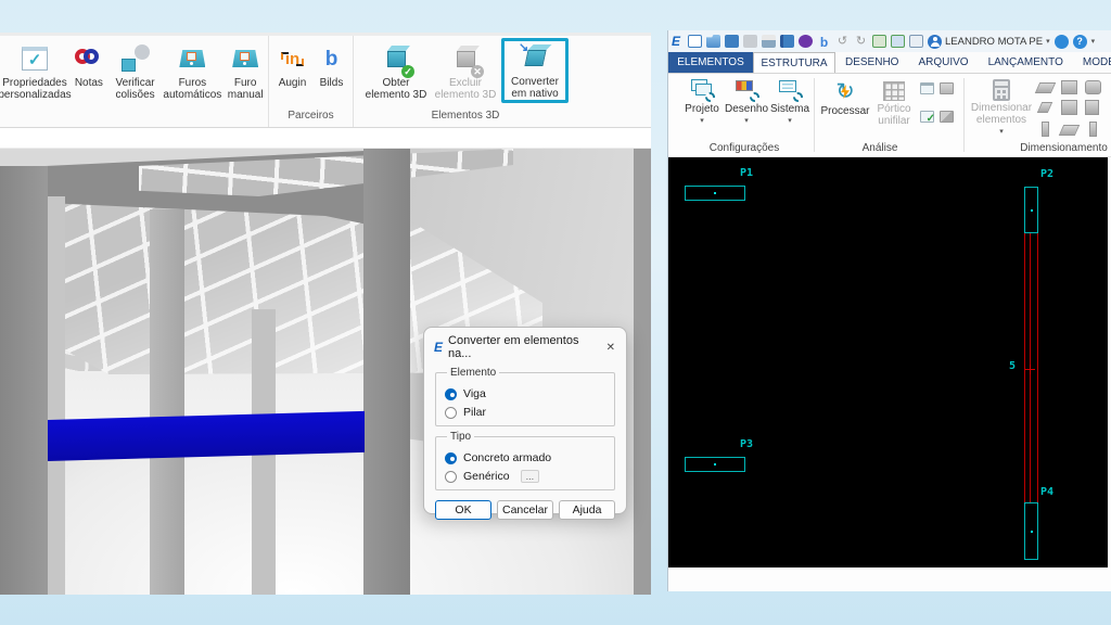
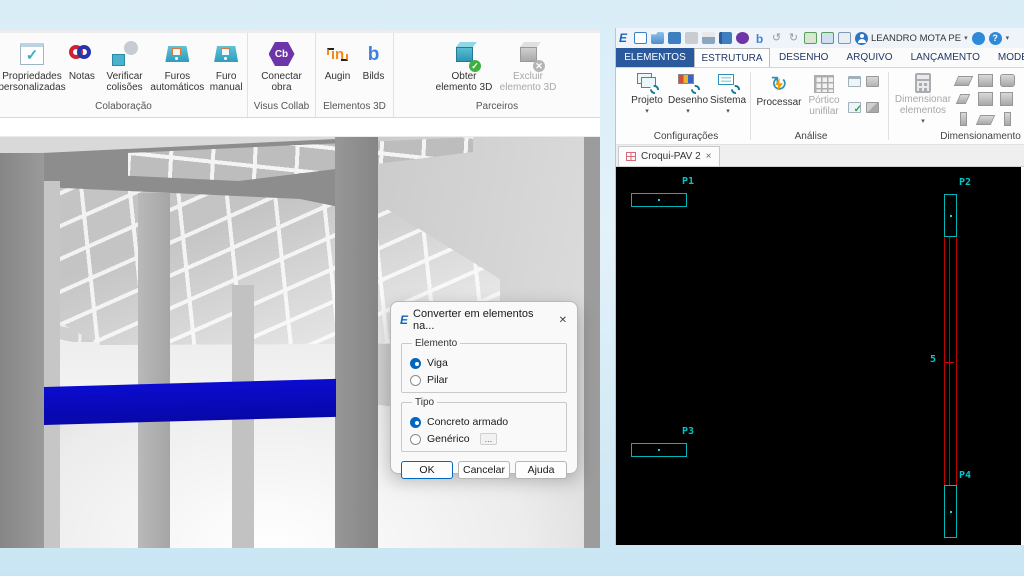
  ✓
  Propriedades personalizadas
  Notas
  Verificar colisões
  Furos automáticos
  Furo manual
+ Colaboração
+ Cb
+ Conectar obra
+ Visus Collab
  in
  Augin
  b
  Bilds
- Parceiros
+ Elementos 3D
  ✓
  Obter elemento 3D
  ✕
  Excluir elemento 3D
- ↘
- Converter em nativo
- Elementos 3D
+ Parceiros
  E
  Converter em elementos na...
  ✕
  Elemento
  Viga
  Pilar
  Tipo
  Concreto armado
  Genérico
  ...
  OK
  Cancelar
  Ajuda
  E
  b
  ↺
  ↻
  LEANDRO MOTA PE
  ?
  ELEMENTOS
  ESTRUTURA
  DESENHO
  ARQUIVO
  LANÇAMENTO
  Projeto
  Desenho
  Sistema
  Configurações
  Processar
  Pórtico unifilar
  Análise
  Dimensionar elementos
  Dimensionamento
+ Croqui-PAV 2
+ ×
  P1
  P2
  5
  P3
  P4
